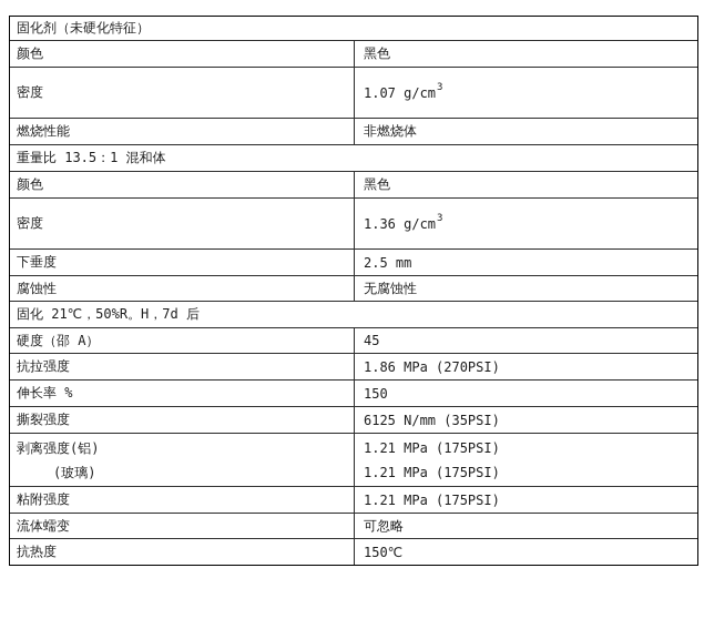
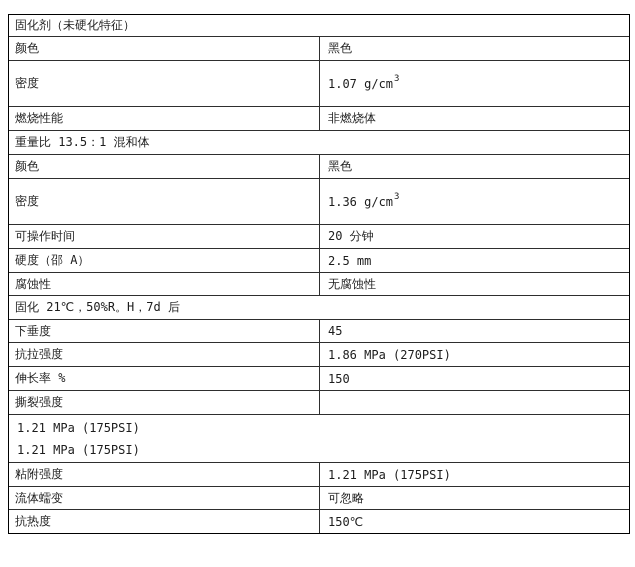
  固化剂（未硬化特征）
  颜色
  黑色
  密度
  1.07 g/cm
  3
  燃烧性能
  非燃烧体
  重量比 13.5：1 混和体
  颜色
  黑色
  密度
  1.36 g/cm
  3
+ 可操作时间
+ 20 分钟
- 下垂度
+ 硬度（邵 A）
  2.5 mm
  腐蚀性
  无腐蚀性
  固化 21℃，50%R。H，7d 后
- 硬度（邵 A）
+ 下垂度
  45
  抗拉强度
  1.86 MPa (270PSI)
  伸长率 %
  150
  撕裂强度
- 6125 N/mm (35PSI)
- 剥离强度(铝)
- (玻璃)
  1.21 MPa (175PSI)
  1.21 MPa (175PSI)
  粘附强度
  1.21 MPa (175PSI)
  流体蠕变
  可忽略
  抗热度
  150℃
